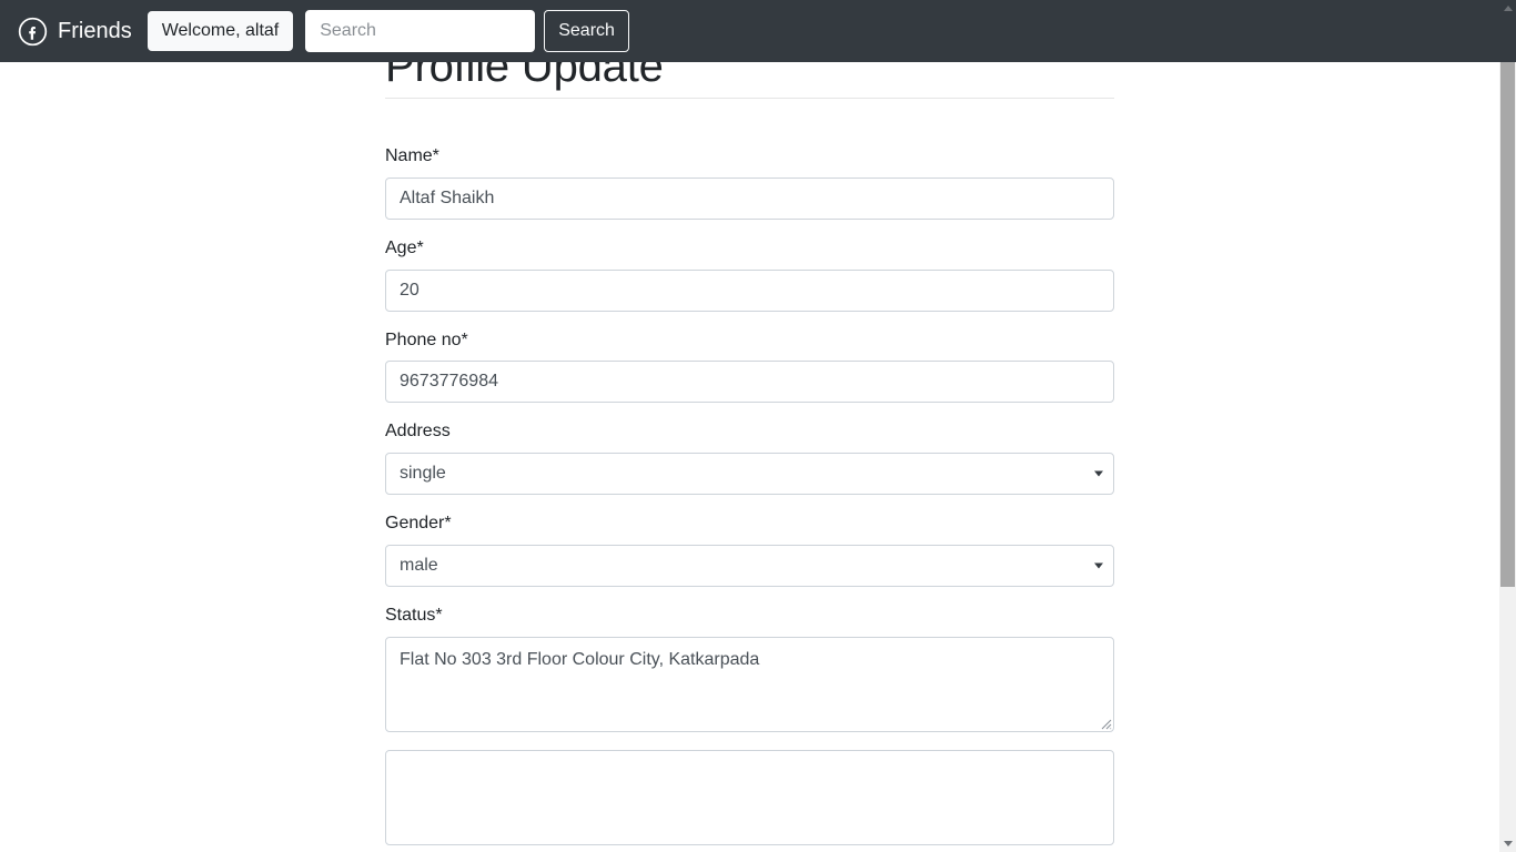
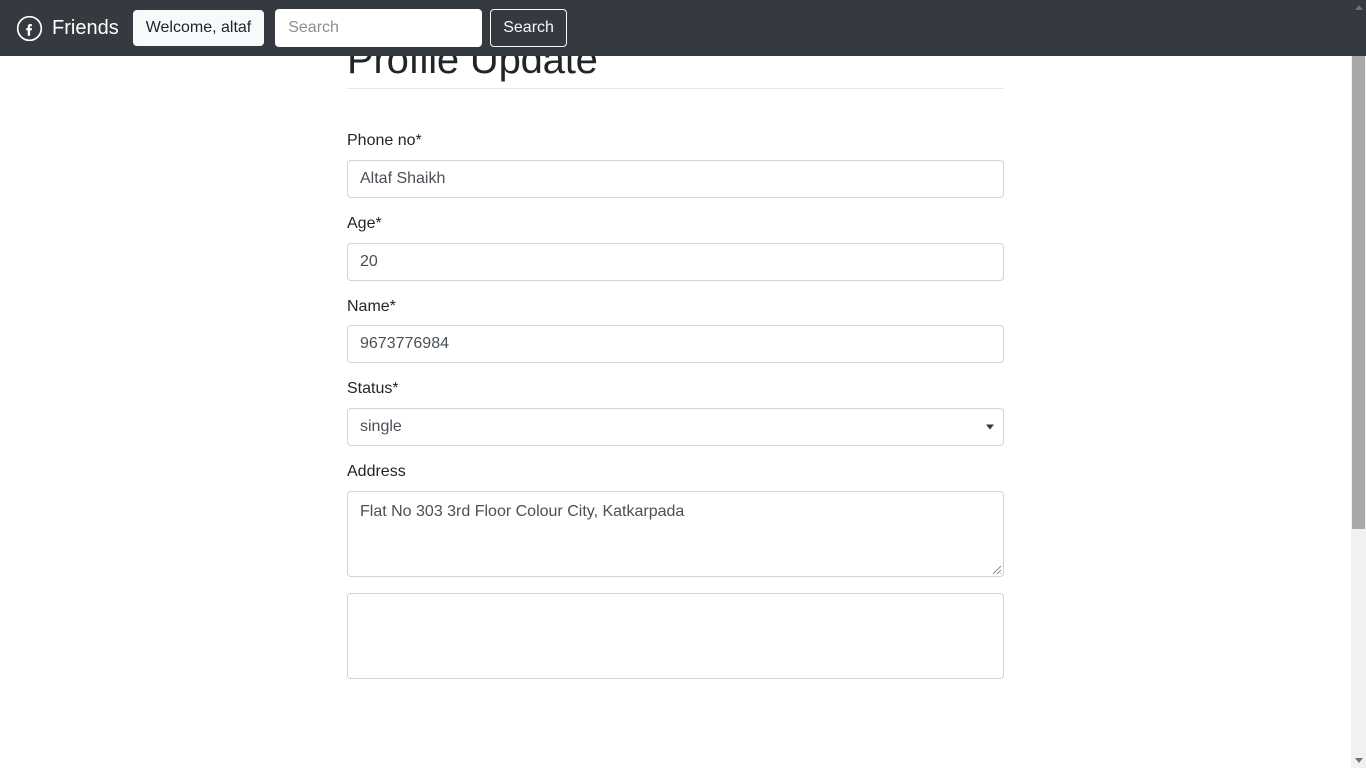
  Friends
  Welcome, altaf
  Search
  Search
  Profile Update
- Name*
+ Phone no*
  Altaf Shaikh
  Age*
  20
- Phone no*
+ Name*
  9673776984
- Address
+ Status*
  single
- Gender*
- male
- Status*
+ Address
  Flat No 303 3rd Floor Colour City, Katkarpada
